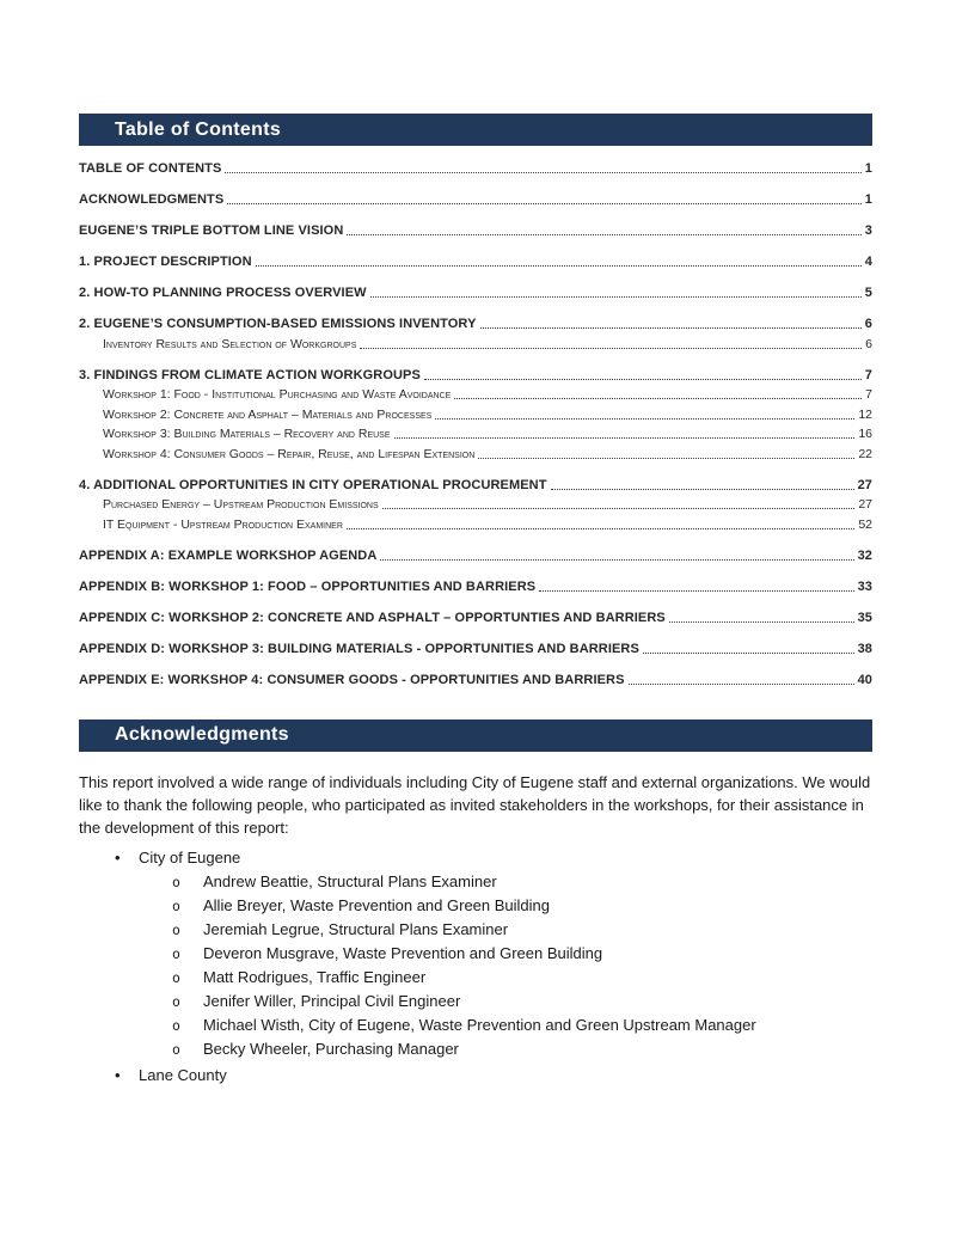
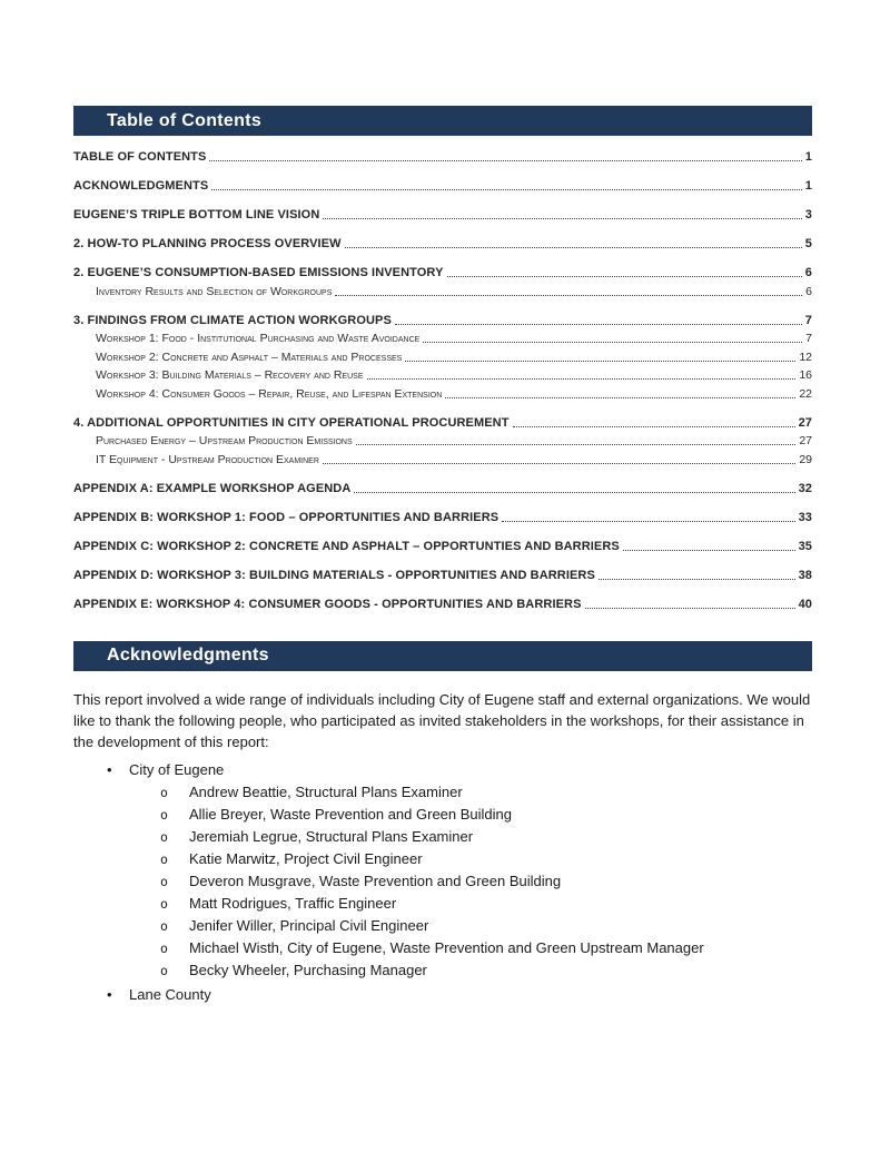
  Table of Contents
  TABLE OF CONTENTS
  1
  ACKNOWLEDGMENTS
  1
  EUGENE’S TRIPLE BOTTOM LINE VISION
  3
- 1. PROJECT DESCRIPTION
- 4
  2. HOW-TO PLANNING PROCESS OVERVIEW
  5
  2. EUGENE’S CONSUMPTION-BASED EMISSIONS INVENTORY
  6
  Inventory Results and Selection of Workgroups
  6
  3. FINDINGS FROM CLIMATE ACTION WORKGROUPS
  7
  Workshop 1: Food - Institutional Purchasing and Waste Avoidance
  7
  Workshop 2: Concrete and Asphalt – Materials and Processes
  12
  Workshop 3: Building Materials – Recovery and Reuse
  16
  Workshop 4: Consumer Goods – Repair, Reuse, and Lifespan Extension
  22
  4. ADDITIONAL OPPORTUNITIES IN CITY OPERATIONAL PROCUREMENT
  27
  Purchased Energy – Upstream Production Emissions
  27
  IT Equipment - Upstream Production Examiner
- 52
+ 29
  APPENDIX A: EXAMPLE WORKSHOP AGENDA
  32
  APPENDIX B: WORKSHOP 1: FOOD – OPPORTUNITIES AND BARRIERS
  33
  APPENDIX C: WORKSHOP 2: CONCRETE AND ASPHALT – OPPORTUNTIES AND BARRIERS
  35
  APPENDIX D: WORKSHOP 3: BUILDING MATERIALS - OPPORTUNITIES AND BARRIERS
  38
  APPENDIX E: WORKSHOP 4: CONSUMER GOODS - OPPORTUNITIES AND BARRIERS
  40
  Acknowledgments
  This report involved a wide range of individuals including City of Eugene staff and external organizations. We would like to thank the following people, who participated as invited stakeholders in the workshops, for their assistance in the development of this report:
  City of Eugene
  Andrew Beattie, Structural Plans Examiner
  Allie Breyer, Waste Prevention and Green Building
  Jeremiah Legrue, Structural Plans Examiner
+ Katie Marwitz, Project Civil Engineer
  Deveron Musgrave, Waste Prevention and Green Building
  Matt Rodrigues, Traffic Engineer
  Jenifer Willer, Principal Civil Engineer
  Michael Wisth, City of Eugene, Waste Prevention and Green Upstream Manager
  Becky Wheeler, Purchasing Manager
  Lane County
